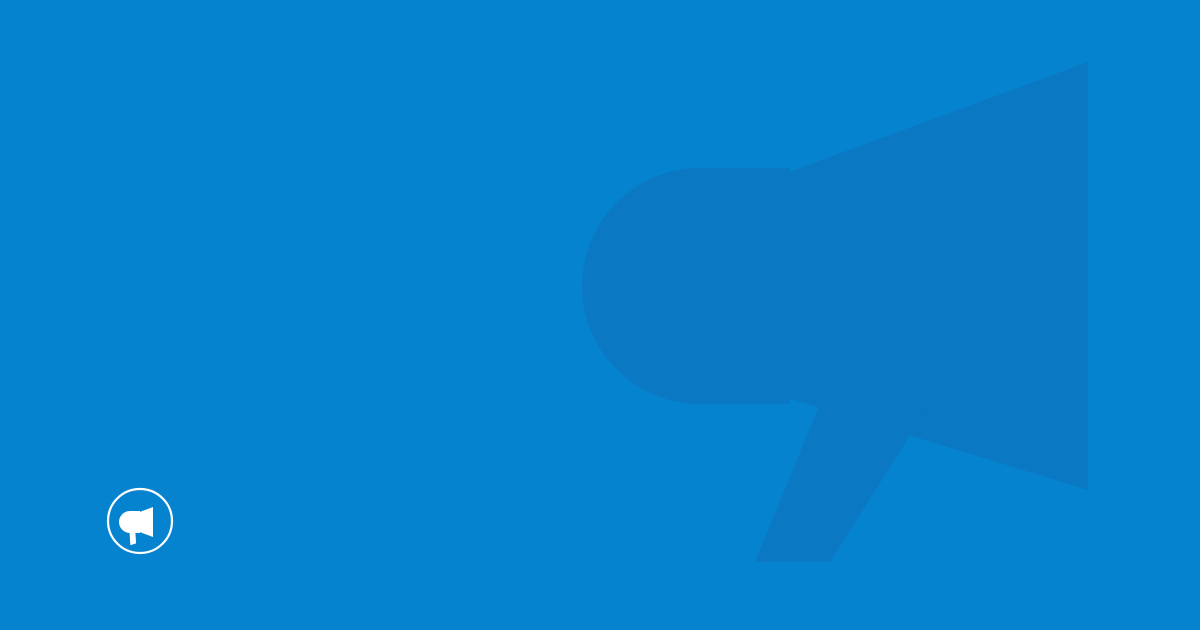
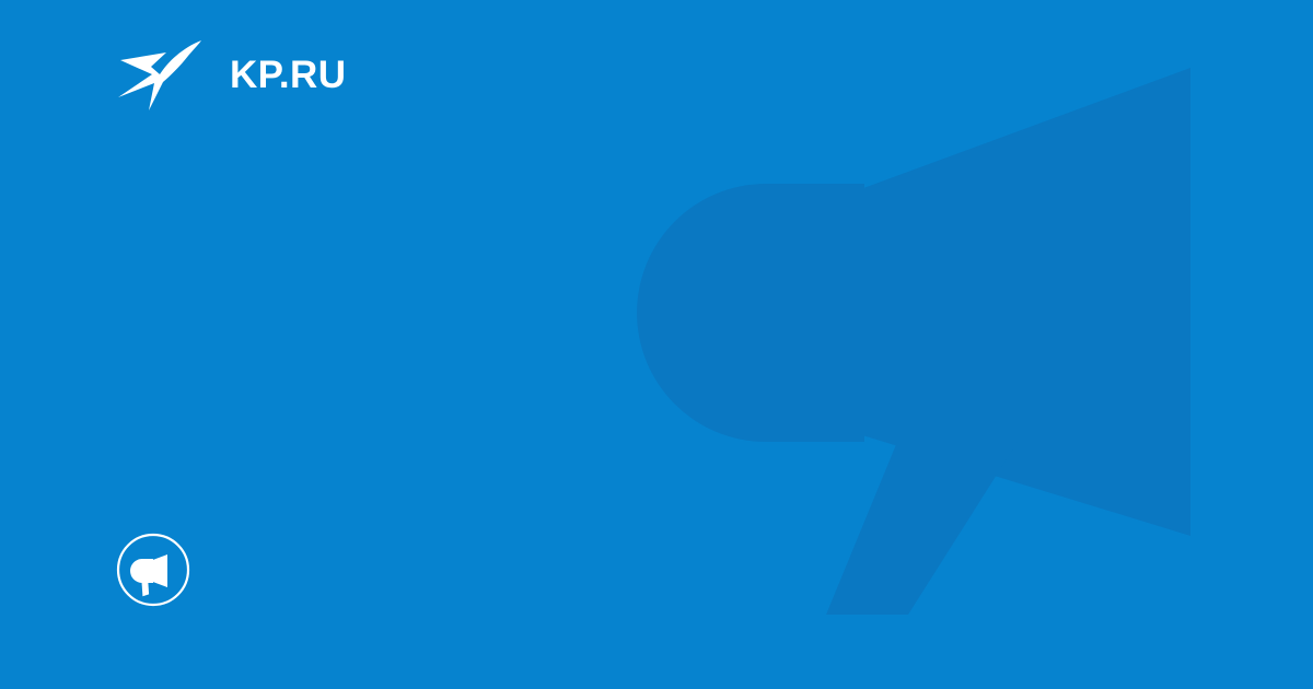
+ KP.RU
